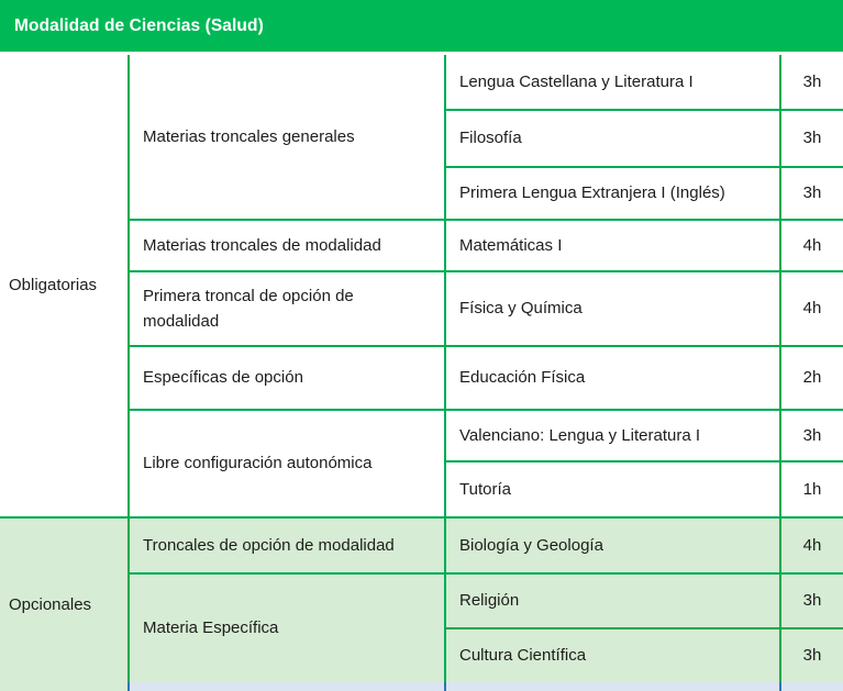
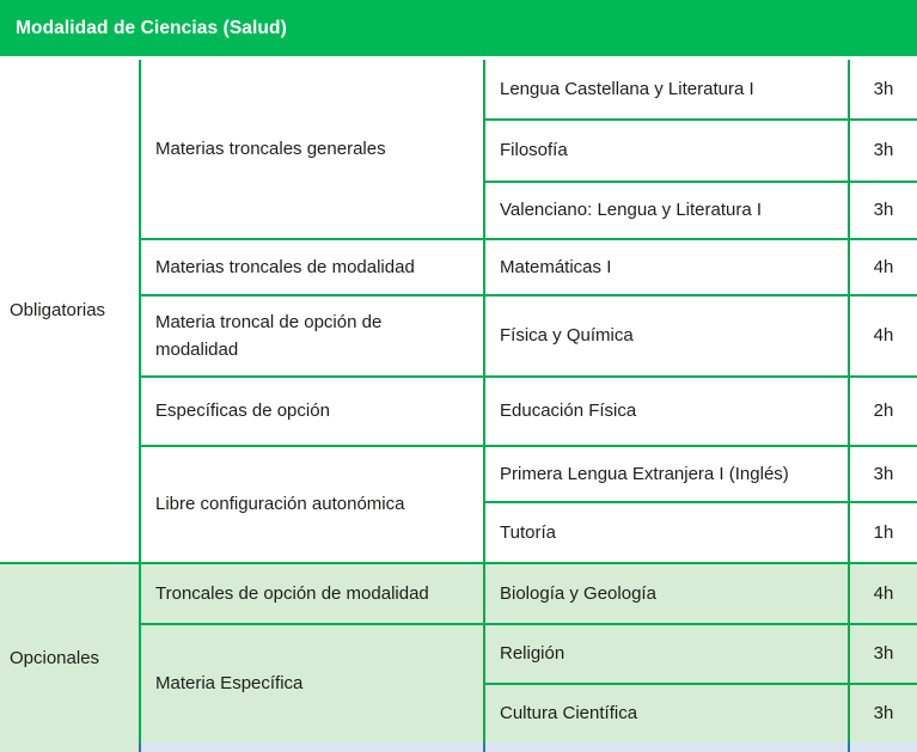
  Modalidad de Ciencias (Salud)
  Obligatorias	Materias troncales generales	Lengua Castellana y Literatura I	3h
  Filosofía	3h
- Primera Lengua Extranjera I (Inglés)	3h
+ Valenciano: Lengua y Literatura I	3h
  Materias troncales de modalidad	Matemáticas I	4h
- Primera troncal de opción de modalidad	Física y Química	4h
+ Materia troncal de opción de modalidad	Física y Química	4h
  Específicas de opción	Educación Física	2h
- Libre configuración autonómica	Valenciano: Lengua y Literatura I	3h
+ Libre configuración autonómica	Primera Lengua Extranjera I (Inglés)	3h
  Tutoría	1h
  Opcionales	Troncales de opción de modalidad	Biología y Geología	4h
  Materia Específica	Religión	3h
  Cultura Científica	3h
